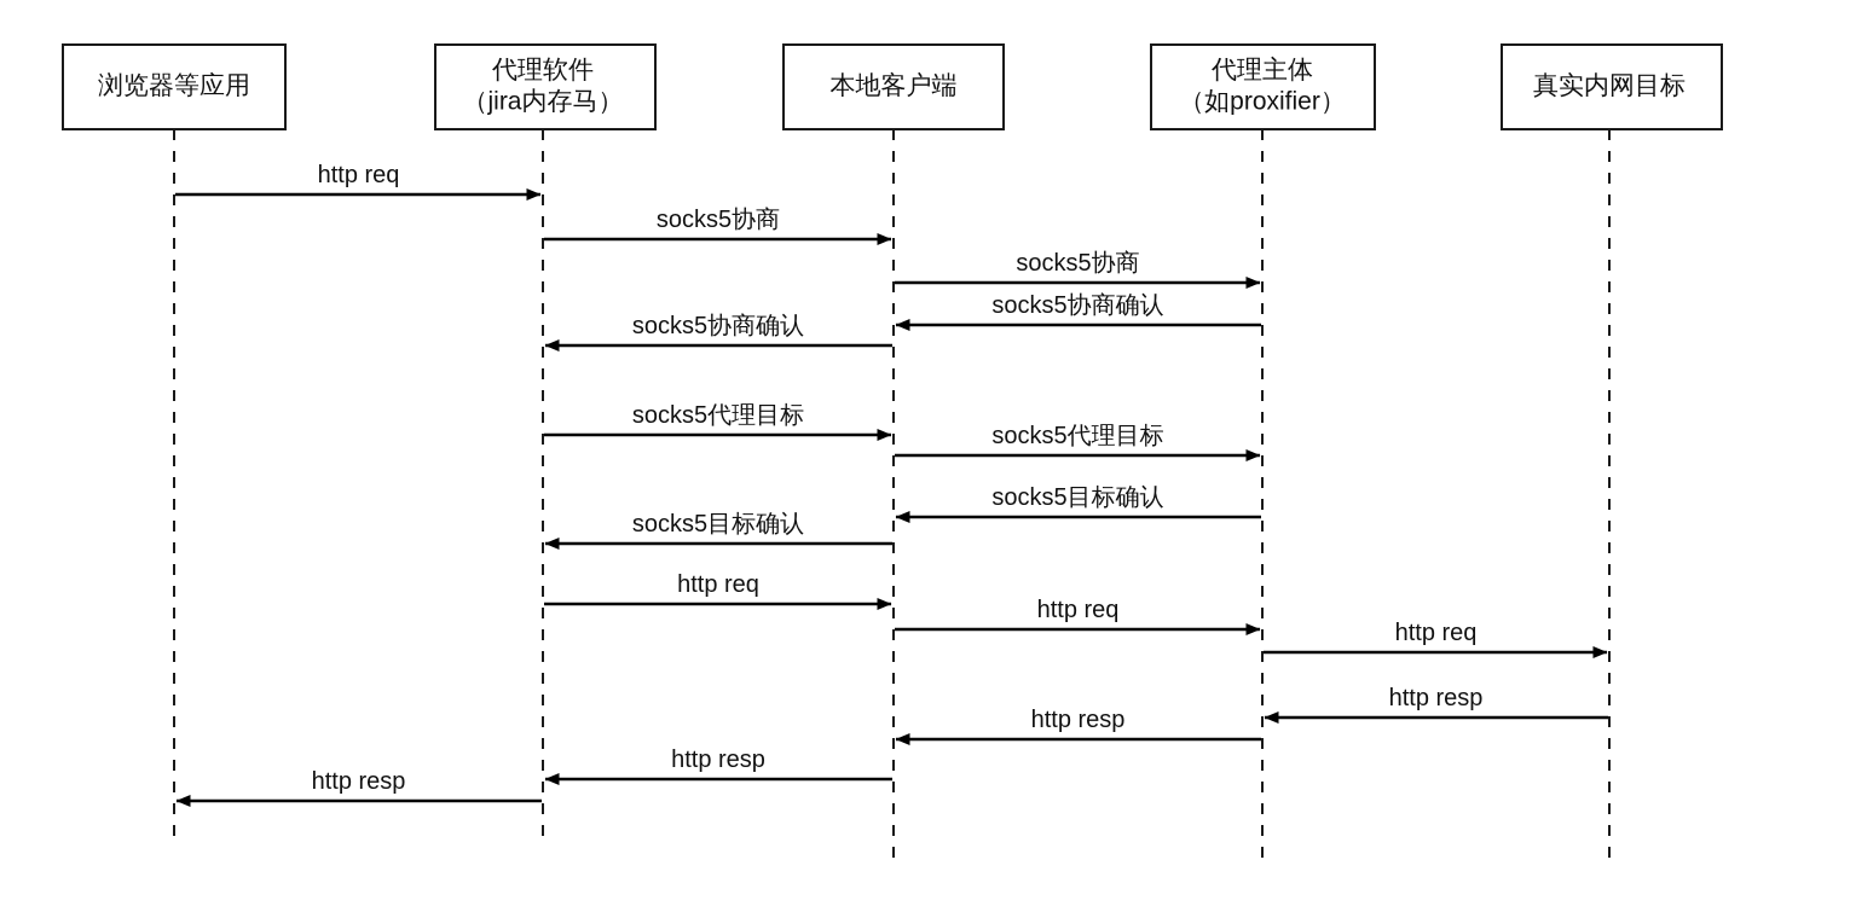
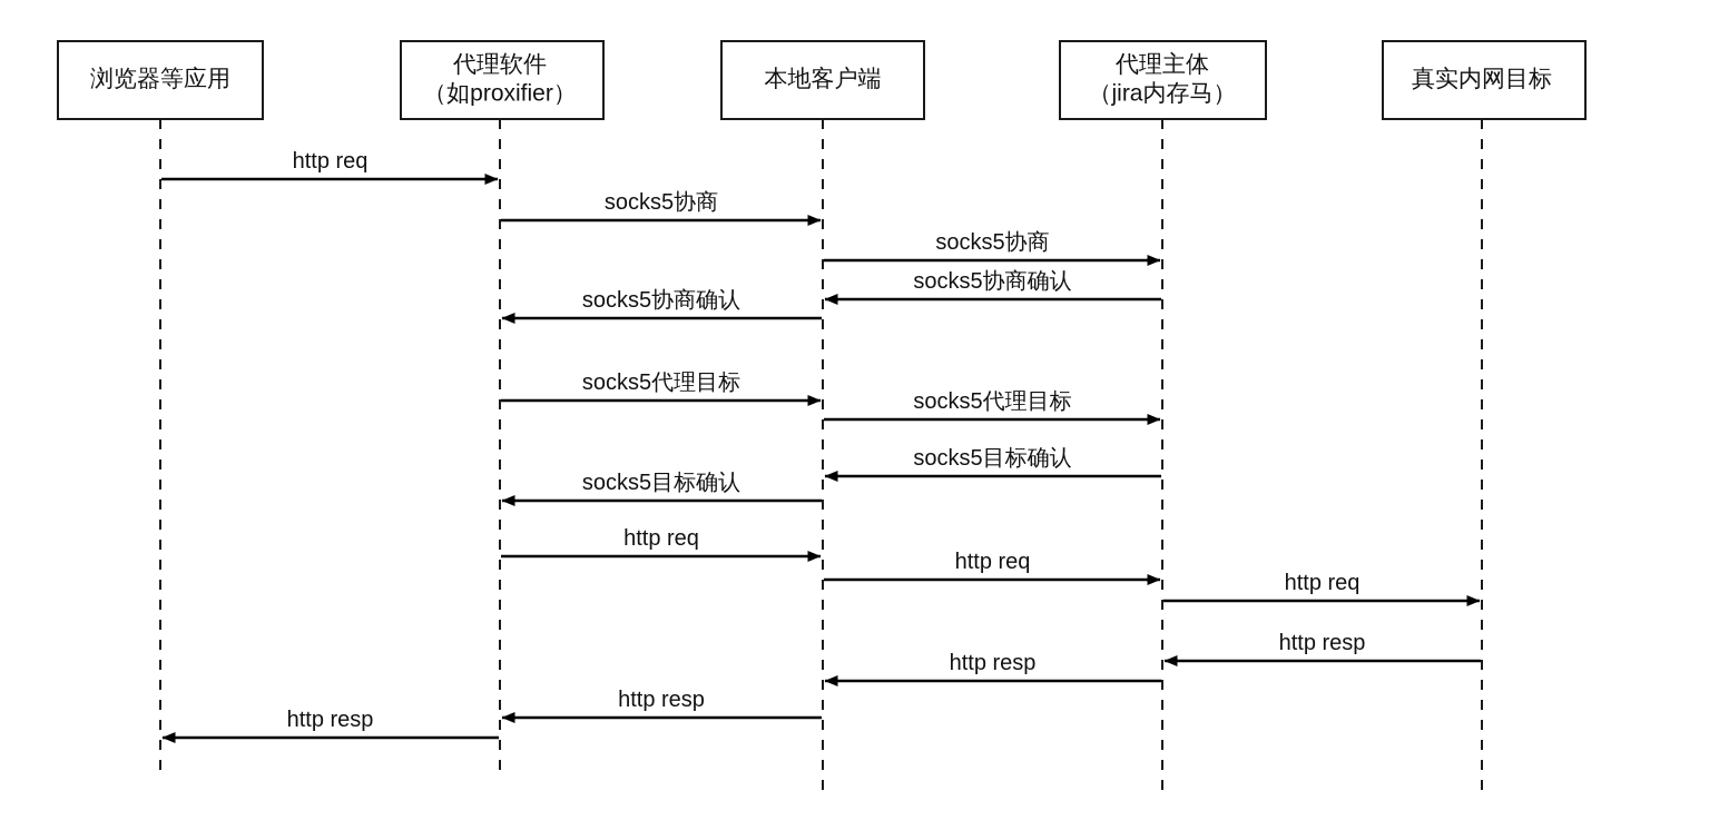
  浏览器等应用
  代理软件
- （jira内存马）
+ （如proxifier）
  本地客户端
  代理主体
- （如proxifier）
+ （jira内存马）
  真实内网目标
  http req
  socks5协商
  socks5协商
  socks5协商确认
  socks5协商确认
  socks5代理目标
  socks5代理目标
  socks5目标确认
  socks5目标确认
  http req
  http req
  http req
  http resp
  http resp
  http resp
  http resp
